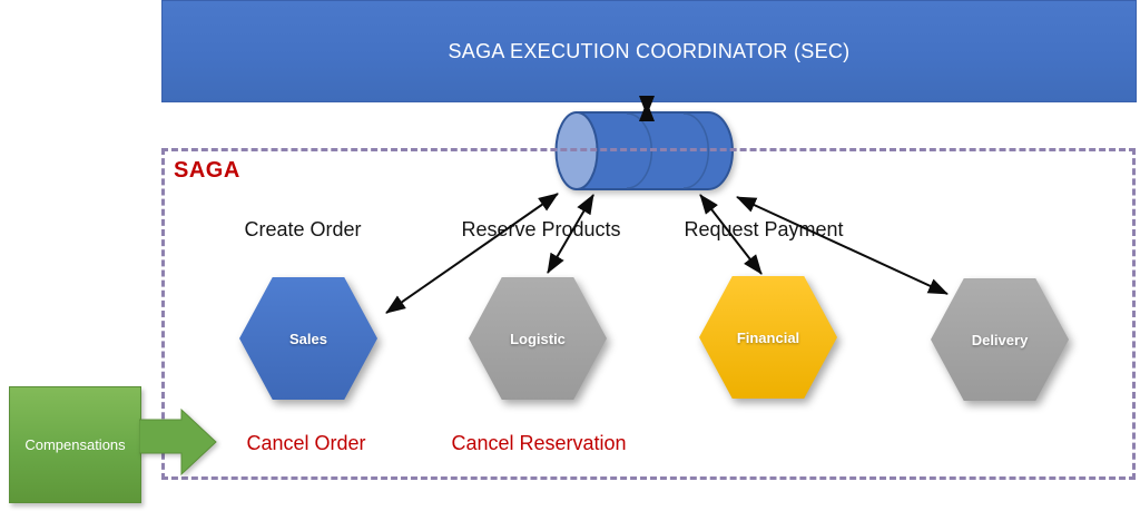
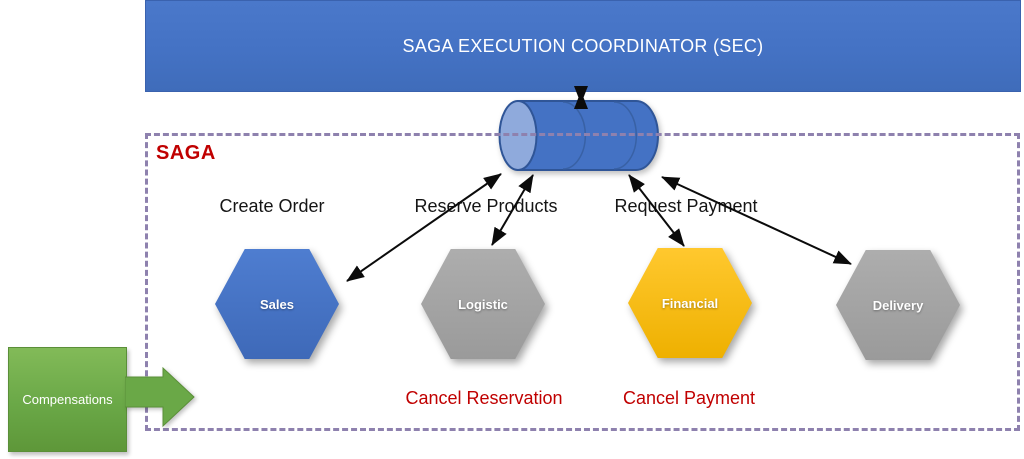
  SAGA EXECUTION COORDINATOR (SEC)
  SAGA
  Create Order
  Reserve Products
  Reqest Payent
  Sales
  Logistic
  Financial
  Delivery
- Cancel Order
  Cancel Reservation
+ Cancel Payment
  Compensations
